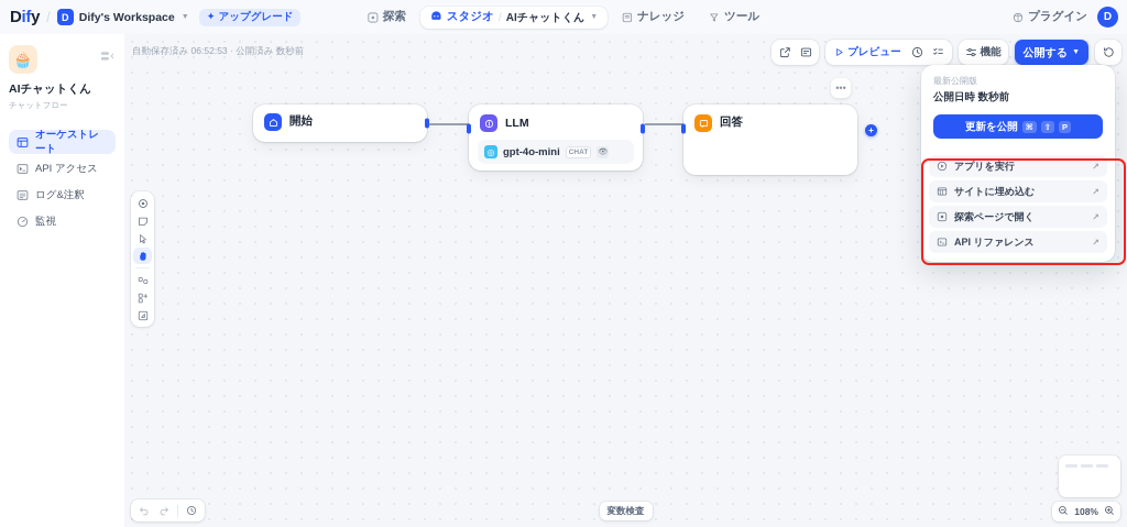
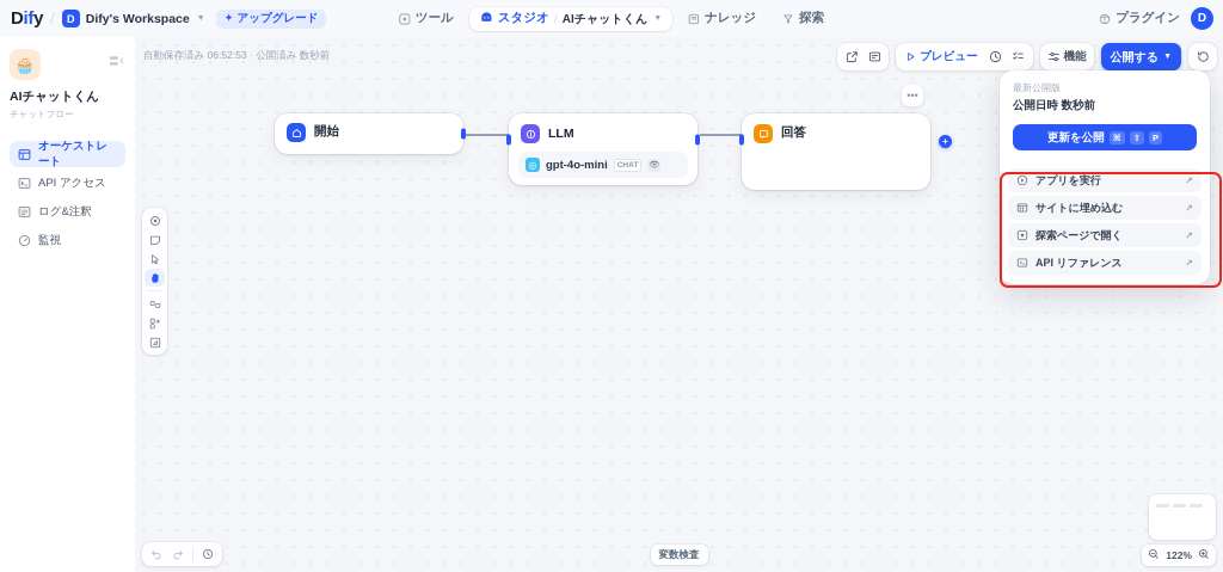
  Dify
  /
  D
  Dify's Workspace
  ✦
  アップグレード
- 探索
+ ツール
  スタジオ
  /
  AIチャットくん
  ナレッジ
- ツール
+ 探索
  プラグイン
  D
  🧁
  AIチャットくん
  チャットフロー
  オーケストレート
  API アクセス
  ログ&注釈
  監視
  自動保存済み 06:52:53 · 公開済み 数秒前
  プレビュー
  機能
  公開する
  最新公開版
  公開日時 数秒前
  更新を公開
  ⌘
  ⇧
  P
  アプリを実行
  ↗
  サイトに埋め込む
  ↗
  探索ページで開く
  ↗
  API リファレンス
  ↗
  開始
  LLM
  ◎
  gpt-4o-mini
  回答
  •••
  +
  変数検査
- 108%
+ 122%
